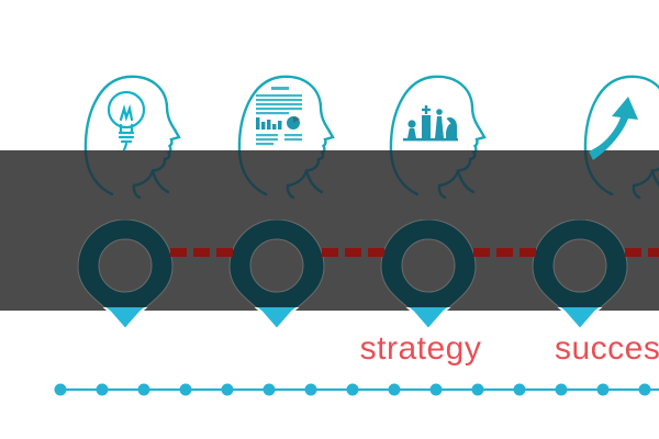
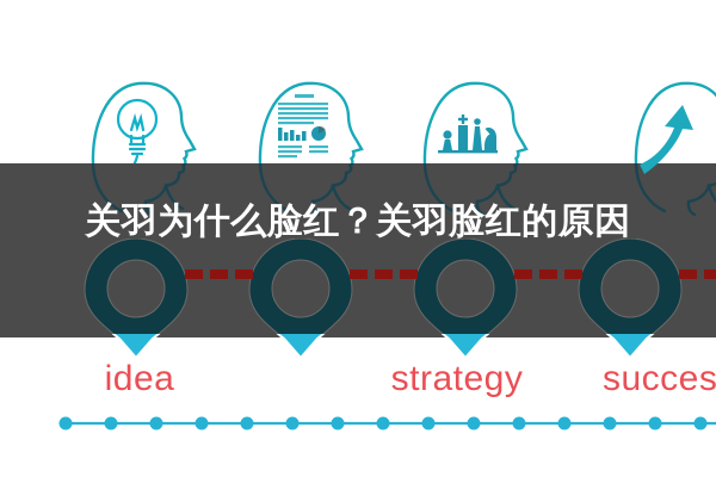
+ 关羽为什么脸红？关羽脸红的原因
+ idea
  strategy
  succes
